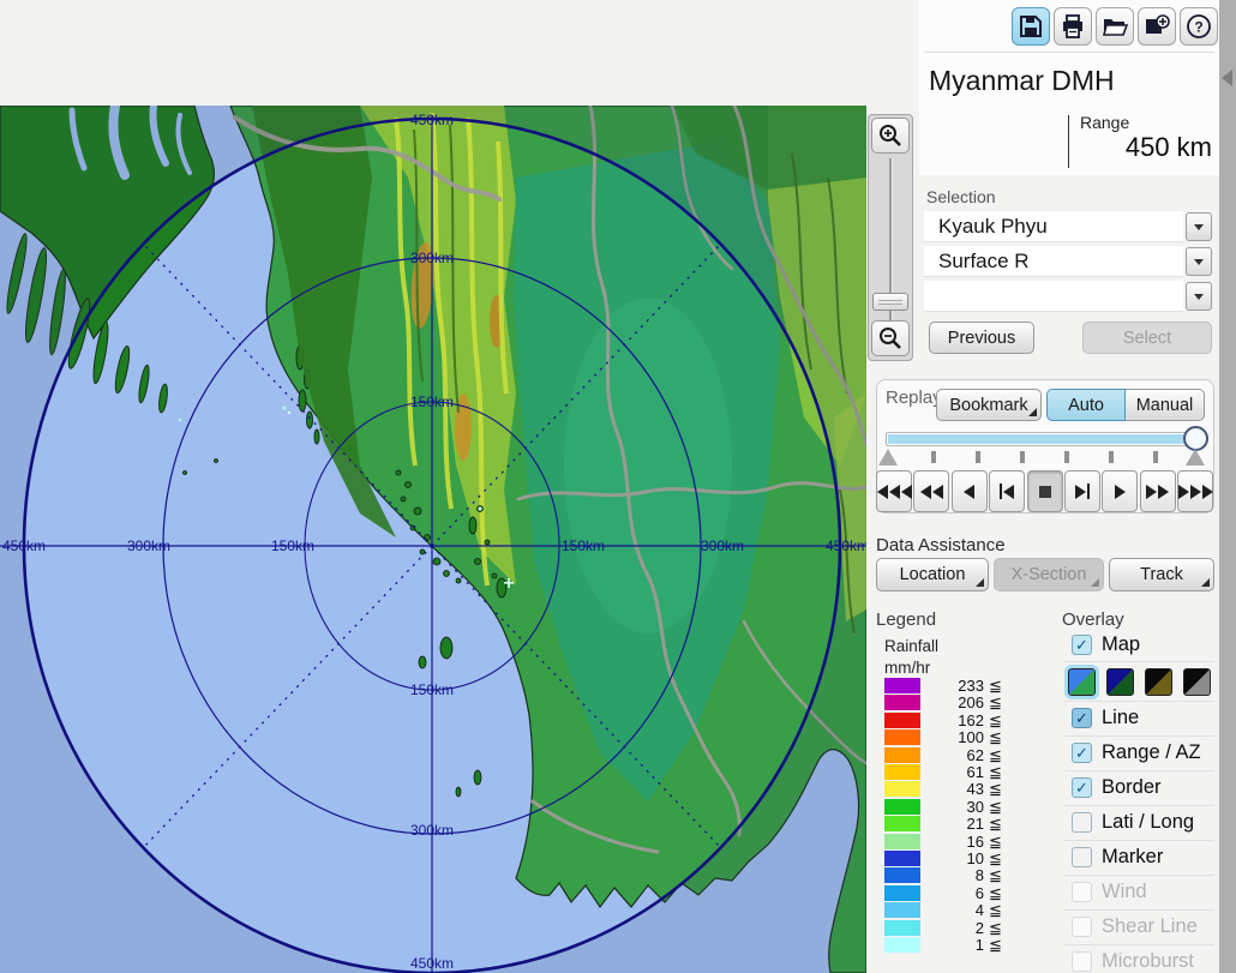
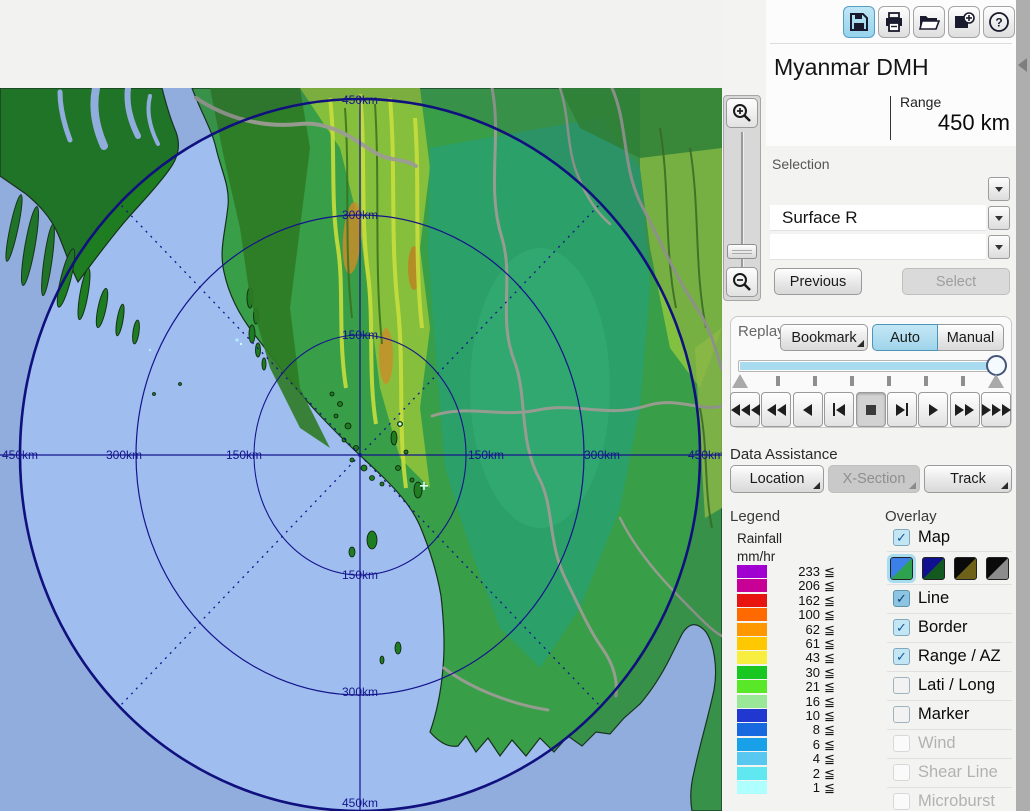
  450km
  300km
  150km
  150km
  300km
  450km
  450km
  300km
  150km
  150km
  300km
  450km
  ?
  Myanmar DMH
  Range
  450 km
  Selection
- Kyauk Phyu
  Surface R
  Previous
  Select
  Repla
  Bookmark
  Auto
  Manual
  Data Assistance
  Location
  X-Section
  Track
  Legend
  Overlay
  Rainfall
  mm/hr
  233
  ≦
  206
  ≦
  162
  ≦
  100
  ≦
  62
  ≦
  61
  ≦
  43
  ≦
  30
  ≦
  21
  ≦
  16
  ≦
  10
  ≦
  8
  ≦
  6
  ≦
  4
  ≦
  2
  ≦
  1
  ≦
  ✓
  Map
  ✓
  Line
  ✓
- Range / AZ
+ Border
  ✓
- Border
+ Range / AZ
  Lati / Long
  Marker
  Wind
  Shear Line
  Microburst
